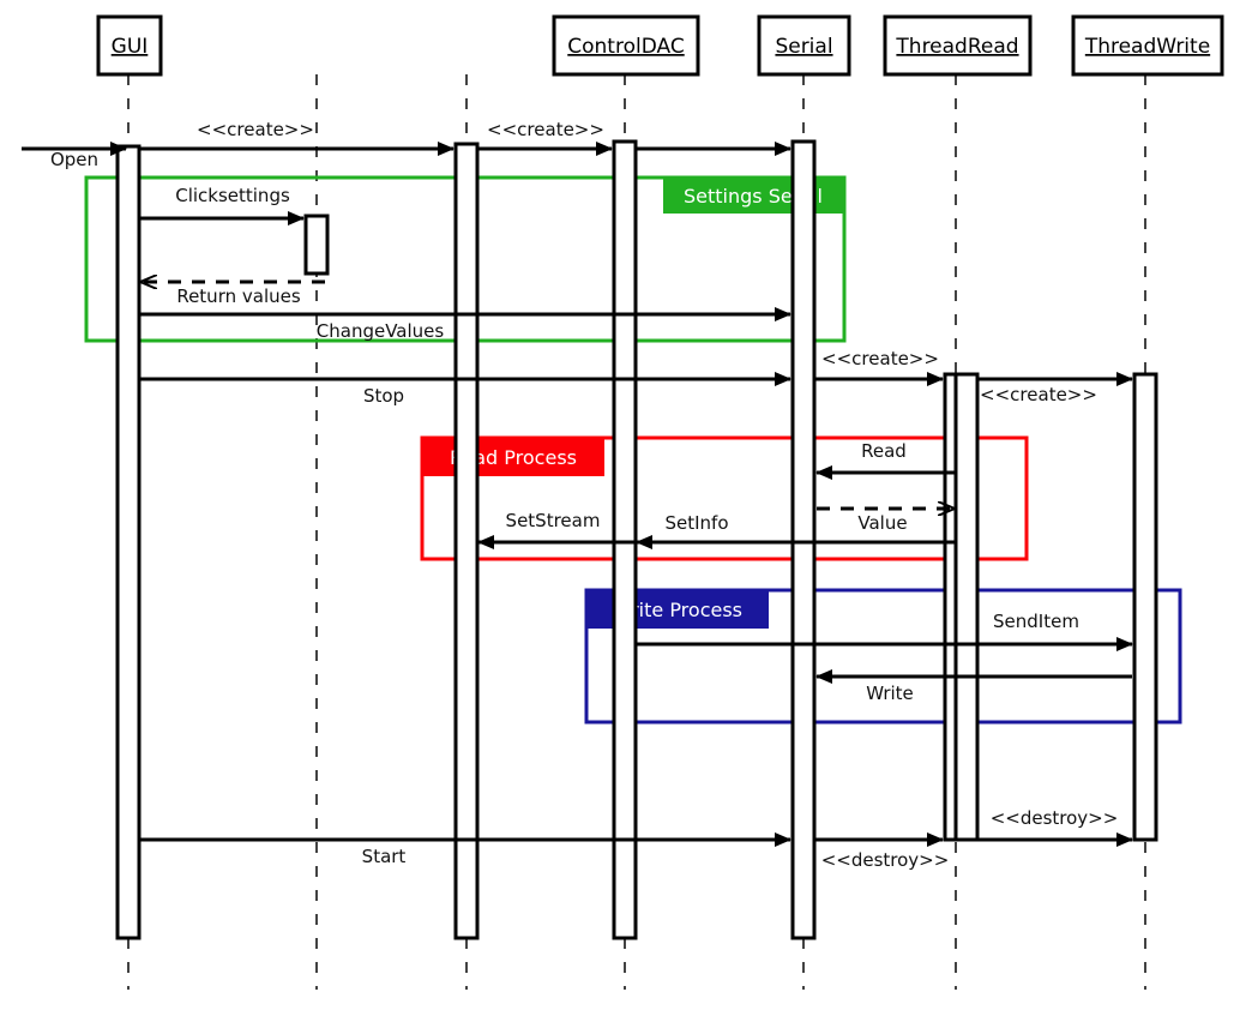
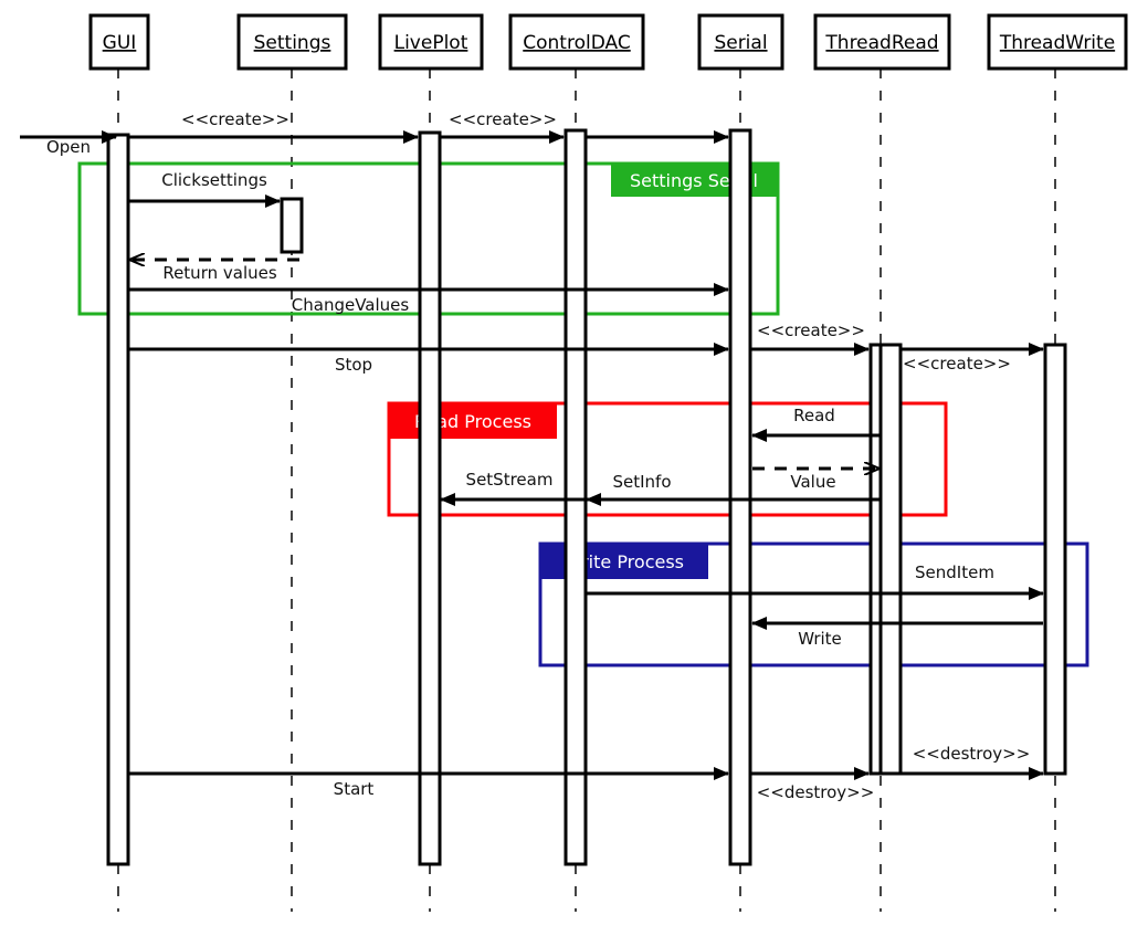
  Settings Sel
  ad Process
  ite Process
  Open
  <<create>>
  <<create>>
  Clicksettings
  Return values
  ChangeValues
  Stop
  <<create>>
  <<create>>
  Read
  Value
  SetInfo
  SetStream
  SendItem
  Write
  Start
  <<destroy>>
  <<destroy>>
  GUI
+ Settings
+ LivePlot
  ControlDAC
  Serial
  ThreadRead
  ThreadWrite
